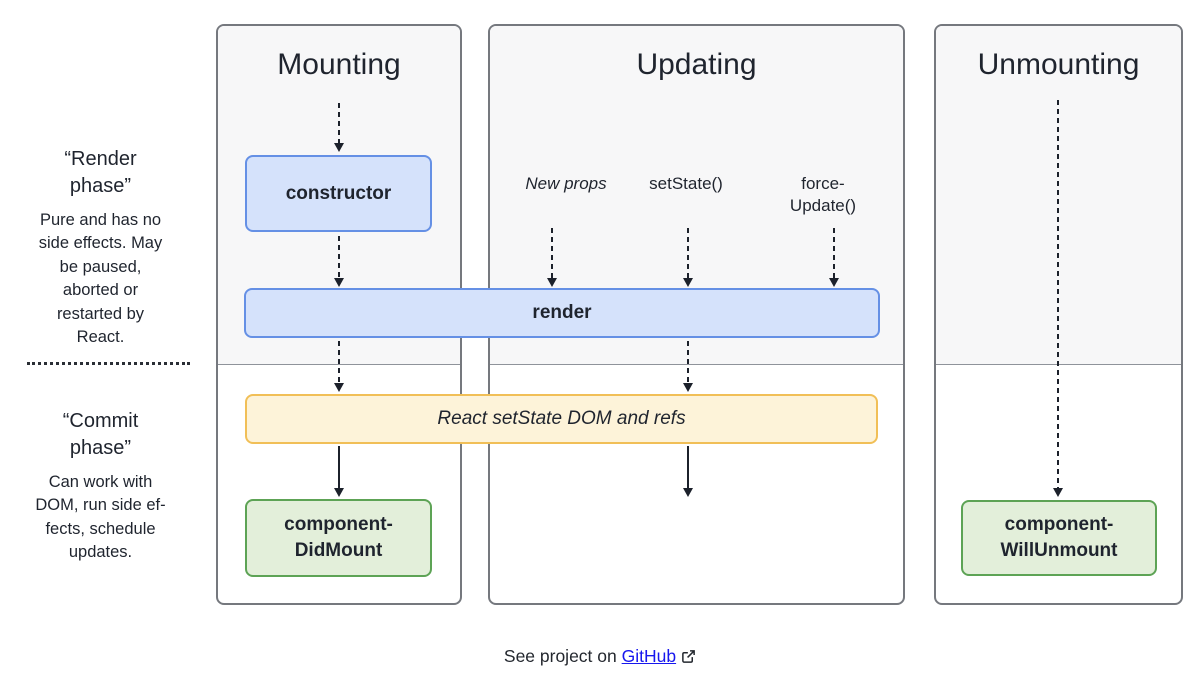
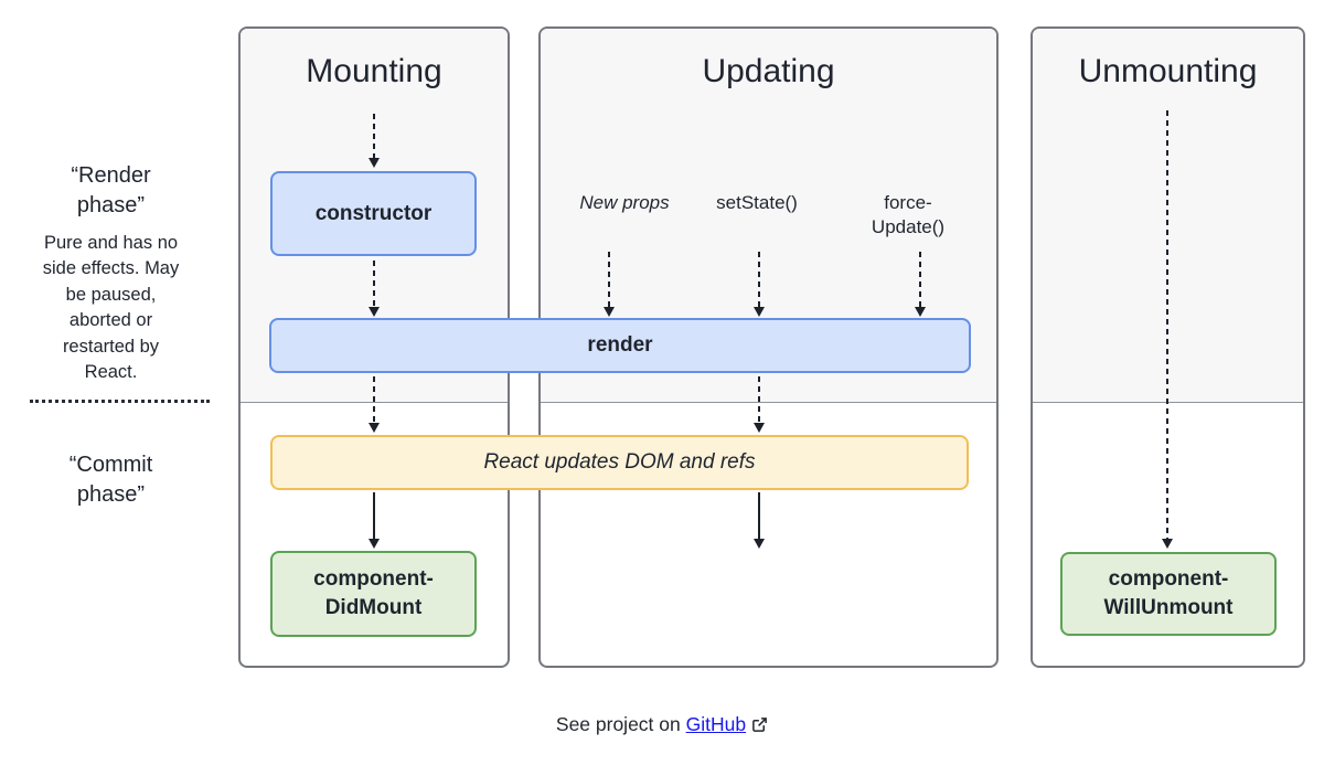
  “Render
  phase”
  Pure and has no
  side effects. May
  be paused,
  aborted or
  restarted by
  React.
  “Commit
  phase”
- Can work with
- DOM, run side ef-
- fects, schedule
- updates.
  Mounting
  Updating
  Unmounting
  New props
  setState()
  force-
  Update()
  constructor
  render
- React setState DOM and refs
+ React updates DOM and refs
  component-
  DidMount
  component-
  WillUnmount
  See project on GitHub
